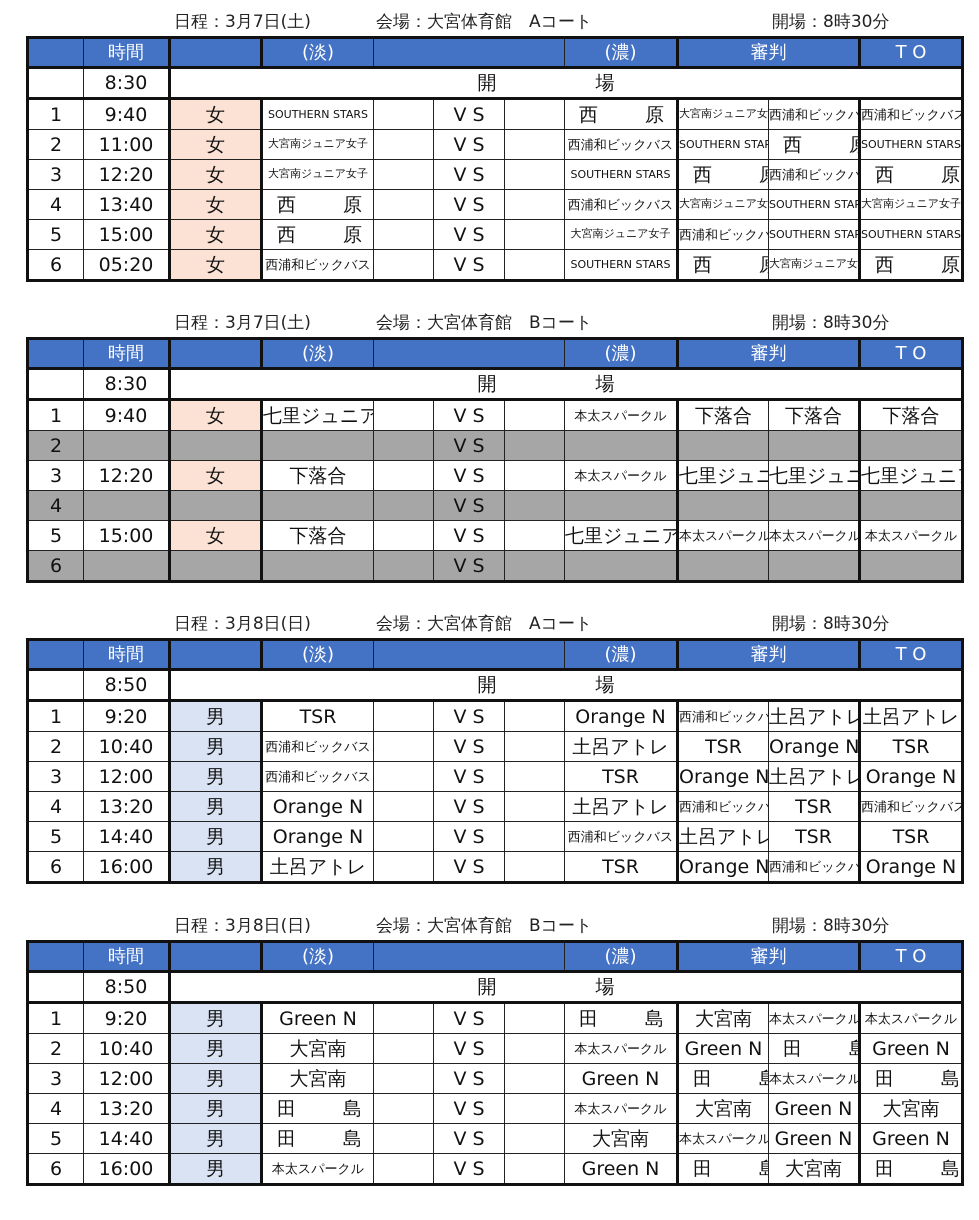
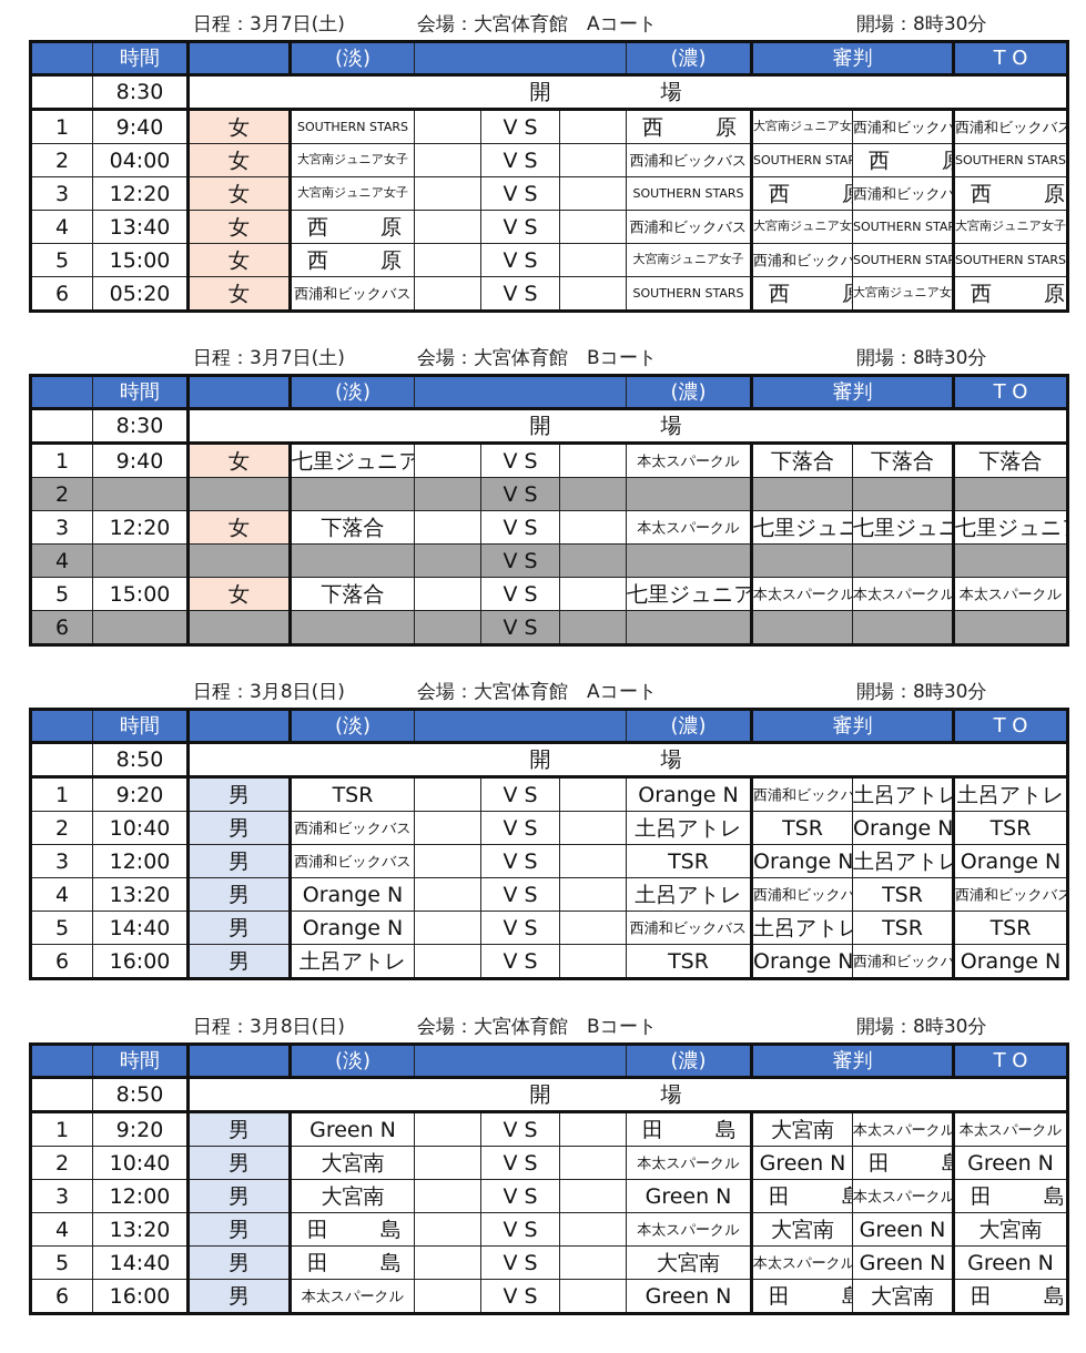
  日程：3月7日(土)
  会場：大宮体育館 Aコート
  開場：8時30分
  	時間		(淡)		(濃)	審判	T O
  	8:30	開 場
  1	9:40	女	SOUTHERN STARS		V S		西 原	大宮南ジュニア女	西浦和ビックバ	西浦和ビックバス
- 2	11:00	女	大宮南ジュニア女子		V S		西浦和ビックバス	SOUTHERN STAR	西	SOUTHERN STARS
+ 2	04:00	女	大宮南ジュニア女子		V S		西浦和ビックバス	SOUTHERN STAR	西	SOUTHERN STARS
  3	12:20	女	大宮南ジュニア女子		V S		SOUTHERN STARS	西	西浦和ビックバ	西 原
  4	13:40	女	西 原		V S		西浦和ビックバス	大宮南ジュニア女	SOUTHERN STAR	大宮南ジュニア女子
  5	15:00	女	西 原		V S		大宮南ジュニア女子	西浦和ビックバ	SOUTHERN STAR	SOUTHERN STARS
  6	05:20	女	西浦和ビックバス		V S		SOUTHERN STARS	西	大宮南ジュニア女	西 原
  日程：3月7日(土)
  会場：大宮体育館 Bコート
  開場：8時30分
  	時間		(淡)		(濃)	審判	T O
  	8:30	開 場
  1	9:40	女	七里ジュニア		V S		本太スパークル	下落合	下落合	下落合
  2					V S
  3	12:20	女	下落合		V S		本太スパークル	七里ジュニ	七里ジュニ	七里ジュニ
  4					V S
  5	15:00	女	下落合		V S		七里ジュニア	本太スパークル	本太スパークル	本太スパークル
  6					V S
  日程：3月8日(日)
  会場：大宮体育館 Aコート
  開場：8時30分
  	時間		(淡)		(濃)	審判	T O
  	8:50	開 場
  1	9:20	男	TSR		V S		Orange N	西浦和ビックバ	土呂アトレ	土呂アトレ
  2	10:40	男	西浦和ビックバス		V S		土呂アトレ	TSR	Orange N	TSR
  3	12:00	男	西浦和ビックバス		V S		TSR	Orange N	土呂アトレ	Orange N
  4	13:20	男	Orange N		V S		土呂アトレ	西浦和ビックバ	TSR	西浦和ビックバス
  5	14:40	男	Orange N		V S		西浦和ビックバス	土呂アトレ	TSR	TSR
  6	16:00	男	土呂アトレ		V S		TSR	Orange N	西浦和ビックバ	Orange N
  日程：3月8日(日)
  会場：大宮体育館 Bコート
  開場：8時30分
  	時間		(淡)		(濃)	審判	T O
  	8:50	開 場
  1	9:20	男	Green N		V S		田 島	大宮南	本太スパークル	本太スパークル
  2	10:40	男	大宮南		V S		本太スパークル	Green N	田	Green N
  3	12:00	男	大宮南		V S		Green N	田	本太スパークル	田 島
  4	13:20	男	田 島		V S		本太スパークル	大宮南	Green N	大宮南
  5	14:40	男	田 島		V S		大宮南	本太スパークル	Green N	Green N
  6	16:00	男	本太スパークル		V S		Green N	田	大宮南	田 島
